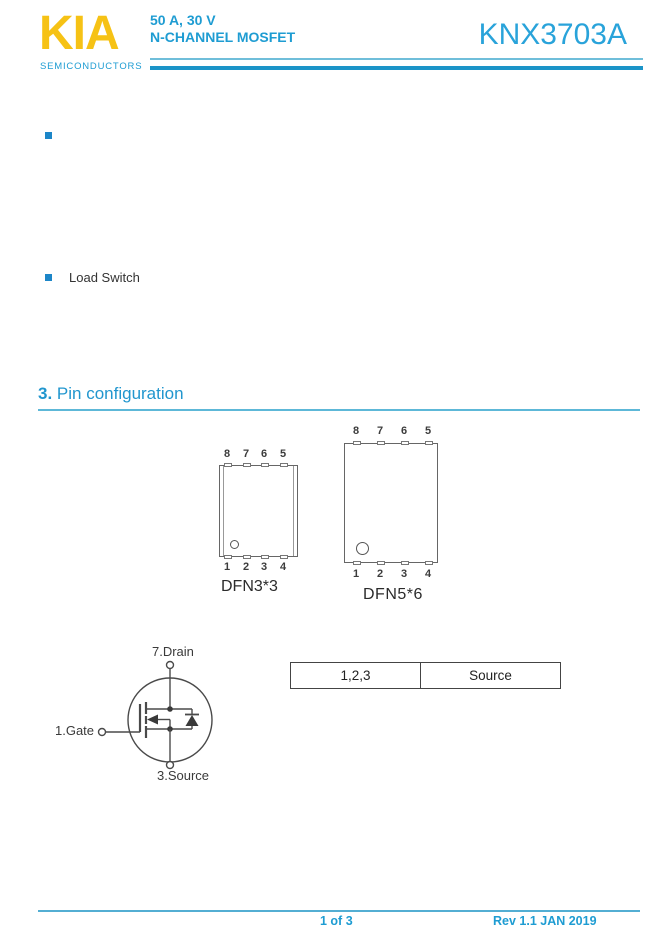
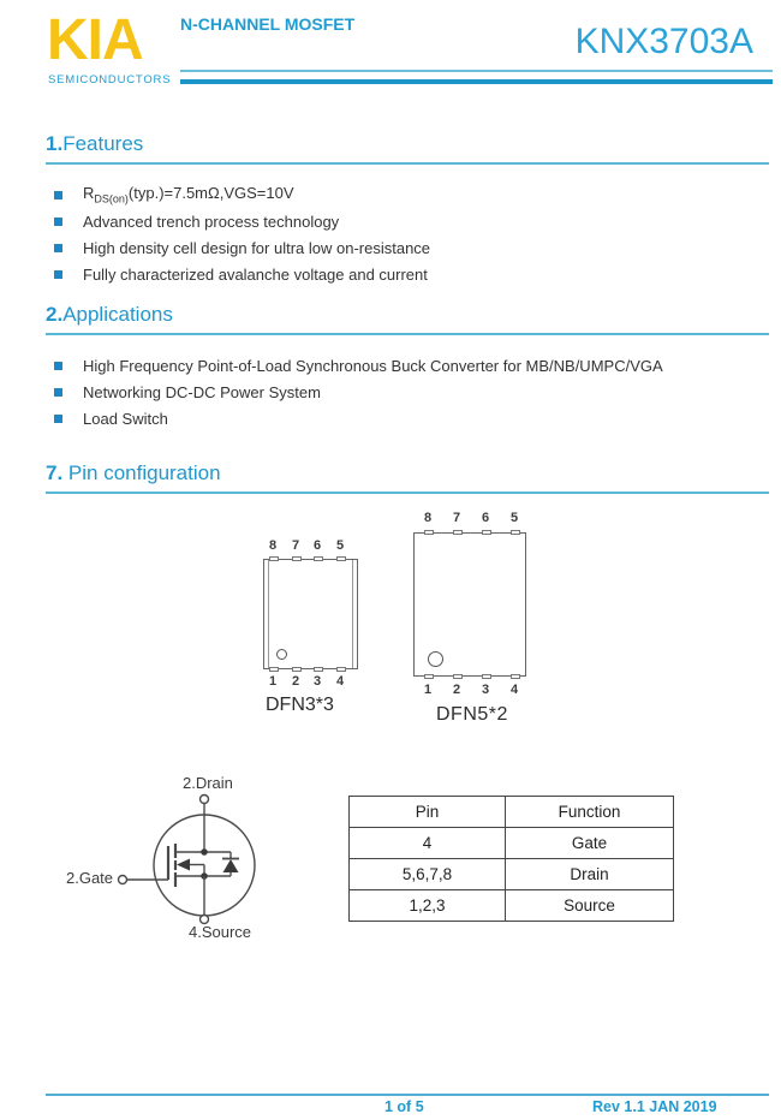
  KIA
  SEMICONDUCTORS
- 50 A, 30 V
  N-CHANNEL MOSFET
  KNX3703A
+ 1.Features
+ RDS(on)(typ.)=7.5mΩ,VGS=10V
+ Advanced trench process technology
+ High density cell design for ultra low on-resistance
+ Fully characterized avalanche voltage and current
+ 2.Applications
+ High Frequency Point-of-Load Synchronous Buck Converter for MB/NB/UMPC/VGA
+ Networking DC-DC Power System
  Load Switch
- 3. Pin configuration
+ 7. Pin configuration
  8
  7
  6
  5
  1
  2
  3
  4
  DFN3*3
  8
  7
  6
  5
  1
  2
  3
  4
- DFN5*6
+ DFN5*2
- 7.Drain
+ 2.Drain
- 1.Gate
+ 2.Gate
- 3.Source
+ 4.Source
+ Pin	Function
+ 4	Gate
+ 5,6,7,8	Drain
  1,2,3	Source
- 1 of 3
+ 1 of 5
  Rev 1.1 JAN 2019
